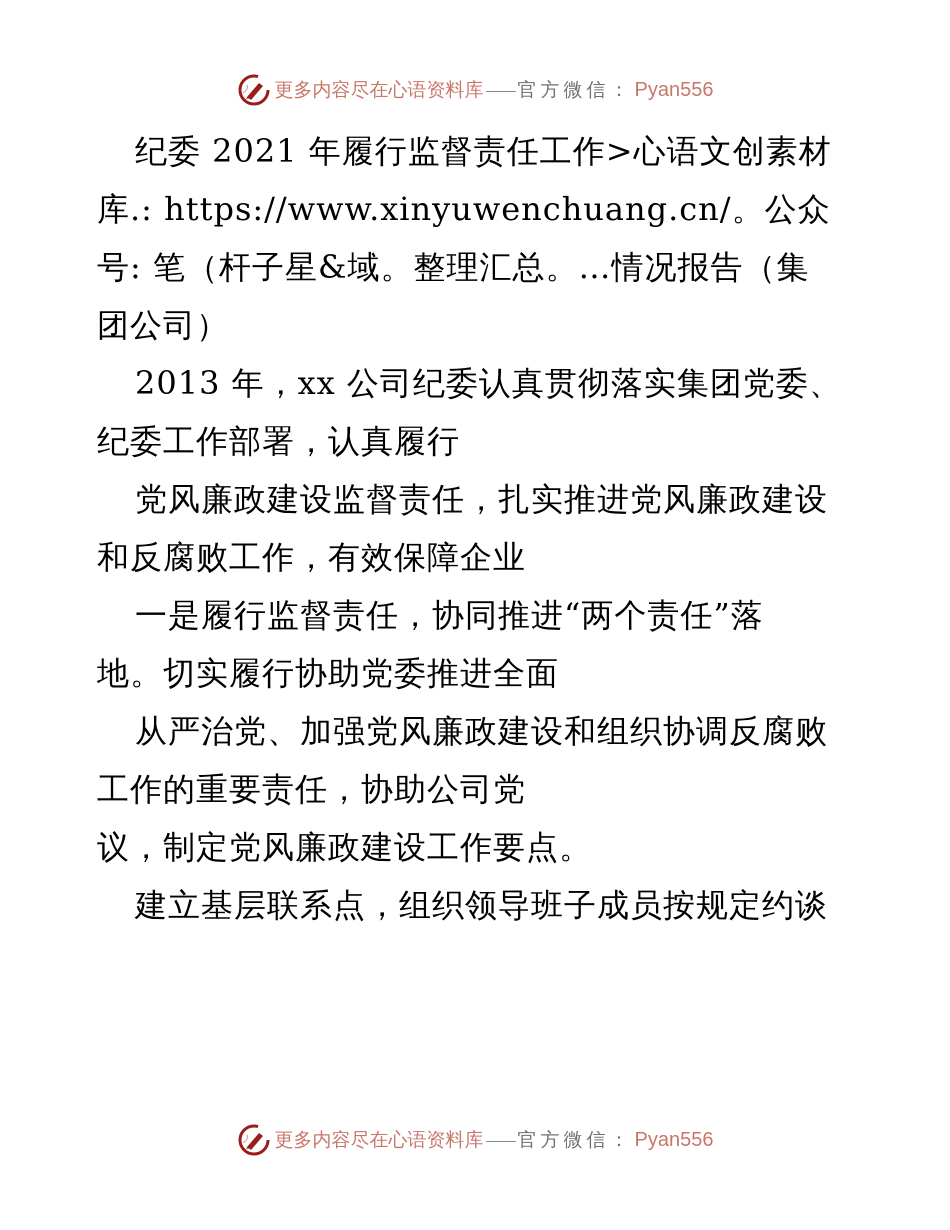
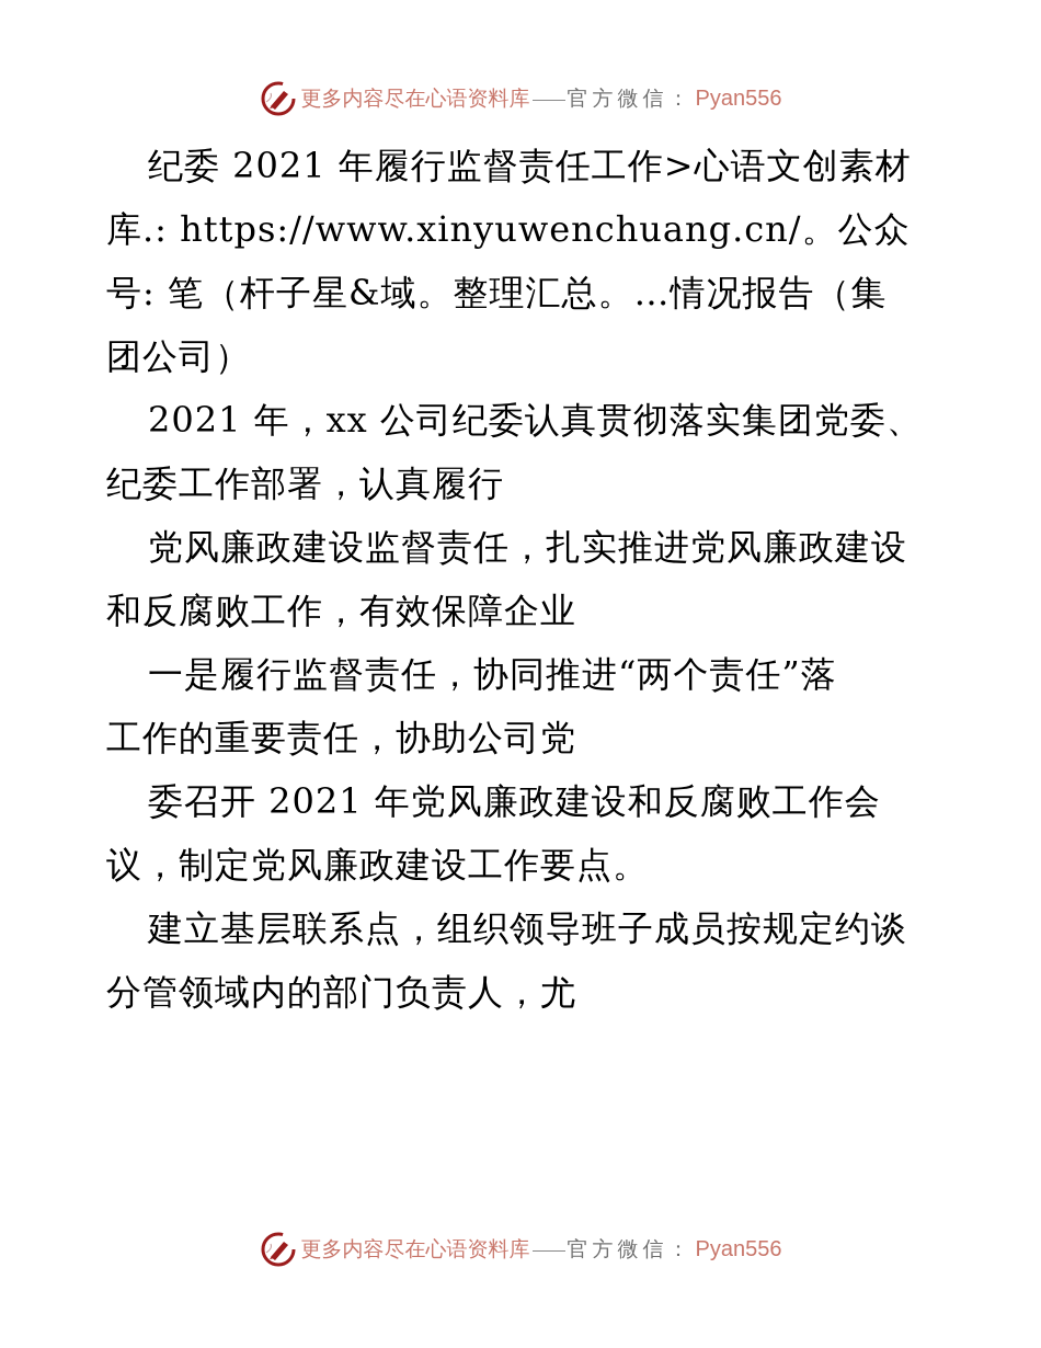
  更多内容尽在心语资料库
  官方微信：
  Pyan556
  纪委 2021 年履行监督责任工作>心语文创素材
  库.: https://www.xinyuwenchuang.cn/。公众
  号: 笔（杆子星&域。整理汇总。…情况报告（集
  团公司）
- 2013 年，xx 公司纪委认真贯彻落实集团党委、
+ 2021 年，xx 公司纪委认真贯彻落实集团党委、
  纪委工作部署，认真履行
  党风廉政建设监督责任，扎实推进党风廉政建设
  和反腐败工作，有效保障企业
  一是履行监督责任，协同推进“两个责任”落
- 地。切实履行协助党委推进全面
- 从严治党、加强党风廉政建设和组织协调反腐败
  工作的重要责任，协助公司党
+ 委召开 2021 年党风廉政建设和反腐败工作会
  议，制定党风廉政建设工作要点。
  建立基层联系点，组织领导班子成员按规定约谈
+ 分管领域内的部门负责人，尤
  更多内容尽在心语资料库
  官方微信：
  Pyan556
